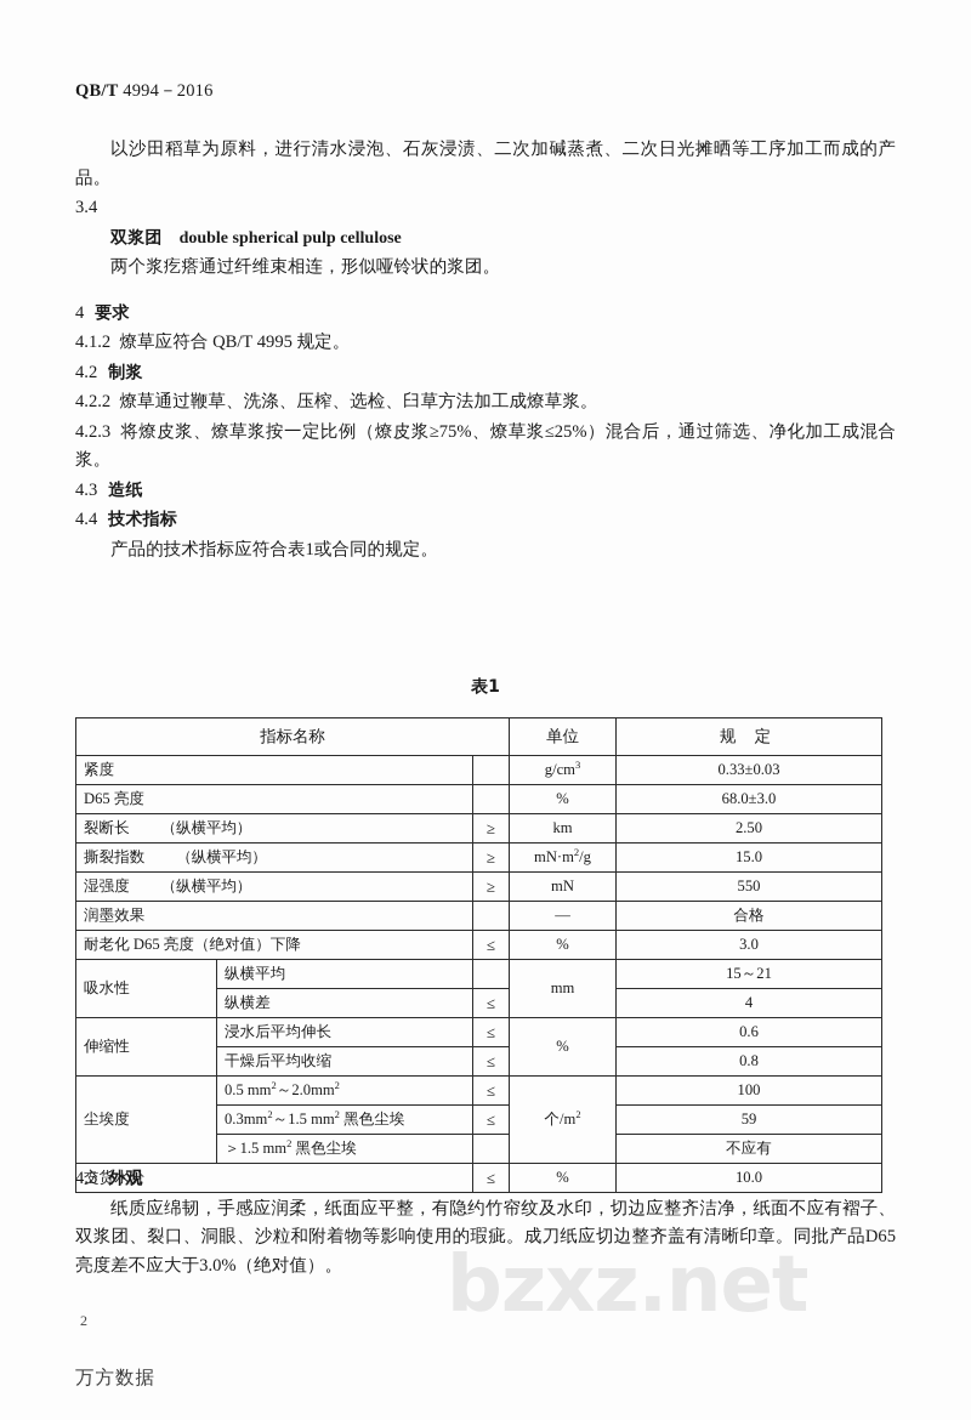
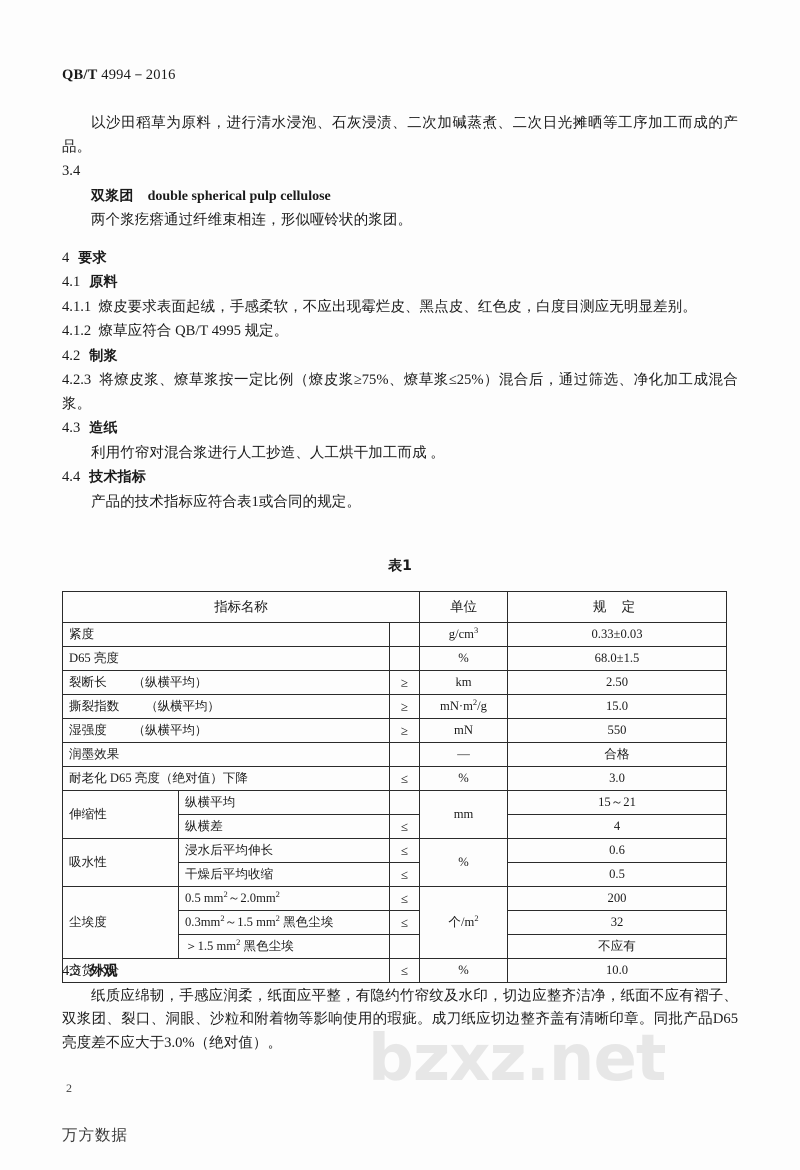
  bzxz.net
  QB/T 4994－2016
  以沙田稻草为原料，进行清水浸泡、石灰浸渍、二次加碱蒸煮、二次日光摊晒等工序加工而成的产品。
  3.4
  双浆团 double spherical pulp cellulose
  两个浆疙瘩通过纤维束相连，形似哑铃状的浆团。
  4 要求
+ 4.1 原料
+ 4.1.1 燎皮要求表面起绒，手感柔软，不应出现霉烂皮、黑点皮、红色皮，白度目测应无明显差别。
  4.1.2 燎草应符合 QB/T 4995 规定。
  4.2 制浆
- 4.2.2 燎草通过鞭草、洗涤、压榨、选检、臼草方法加工成燎草浆。
  4.2.3 将燎皮浆、燎草浆按一定比例（燎皮浆≥75%、燎草浆≤25%）混合后，通过筛选、净化加工成混合浆。
  4.3 造纸
+ 利用竹帘对混合浆进行人工抄造、人工烘干加工而成 。
  4.4 技术指标
  产品的技术指标应符合表1或合同的规定。
  表1
  指标名称	单位	规 定
  紧度		g/cm3	0.33±0.03
- D65 亮度		%	68.0±3.0
+ D65 亮度		%	68.0±1.5
  裂断长 （纵横平均）	≥	km	2.50
  撕裂指数 （纵横平均）	≥	mN·m2/g	15.0
  湿强度 （纵横平均）	≥	mN	550
  润墨效果		—	合格
  耐老化 D65 亮度（绝对值）下降	≤	%	3.0
- 吸水性	纵横平均		mm	15～21
+ 伸缩性	纵横平均		mm	15～21
  纵横差	≤	4
- 伸缩性	浸水后平均伸长	≤	%	0.6
+ 吸水性	浸水后平均伸长	≤	%	0.6
- 干燥后平均收缩	≤	0.8
+ 干燥后平均收缩	≤	0.5
- 尘埃度	0.5 mm2～2.0mm2	≤	个/m2	100
+ 尘埃度	0.5 mm2～2.0mm2	≤	个/m2	200
- 0.3mm2～1.5 mm2 黑色尘埃	≤	59
+ 0.3mm2～1.5 mm2 黑色尘埃	≤	32
  ＞1.5 mm2 黑色尘埃		不应有
  交货水分	≤	%	10.0
  4.5 外观
  纸质应绵韧，手感应润柔，纸面应平整，有隐约竹帘纹及水印，切边应整齐洁净，纸面不应有褶子、双浆团、裂口、洞眼、沙粒和附着物等影响使用的瑕疵。成刀纸应切边整齐盖有清晰印章。同批产品D65亮度差不应大于3.0%（绝对值）。
  2
  万方数据
